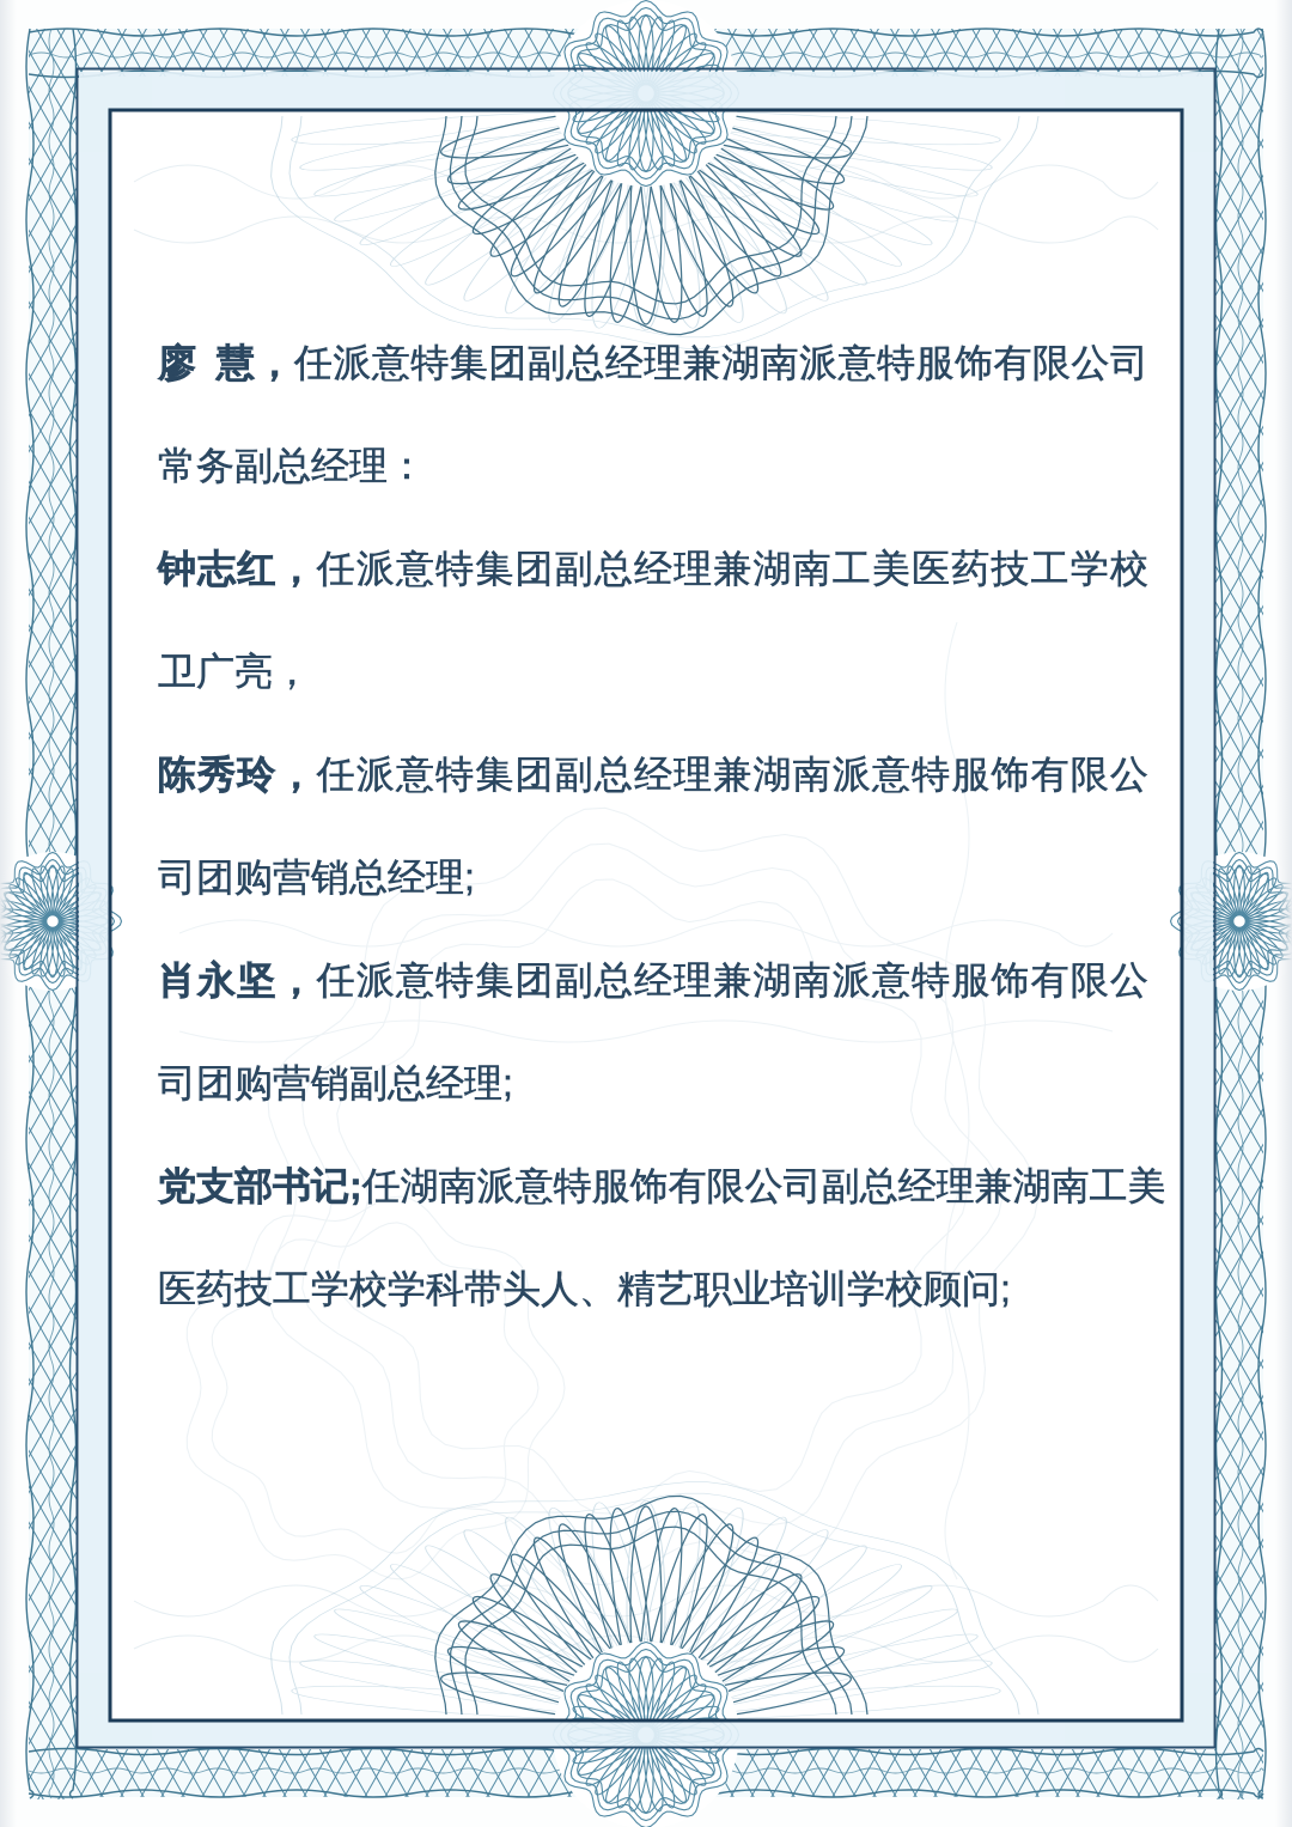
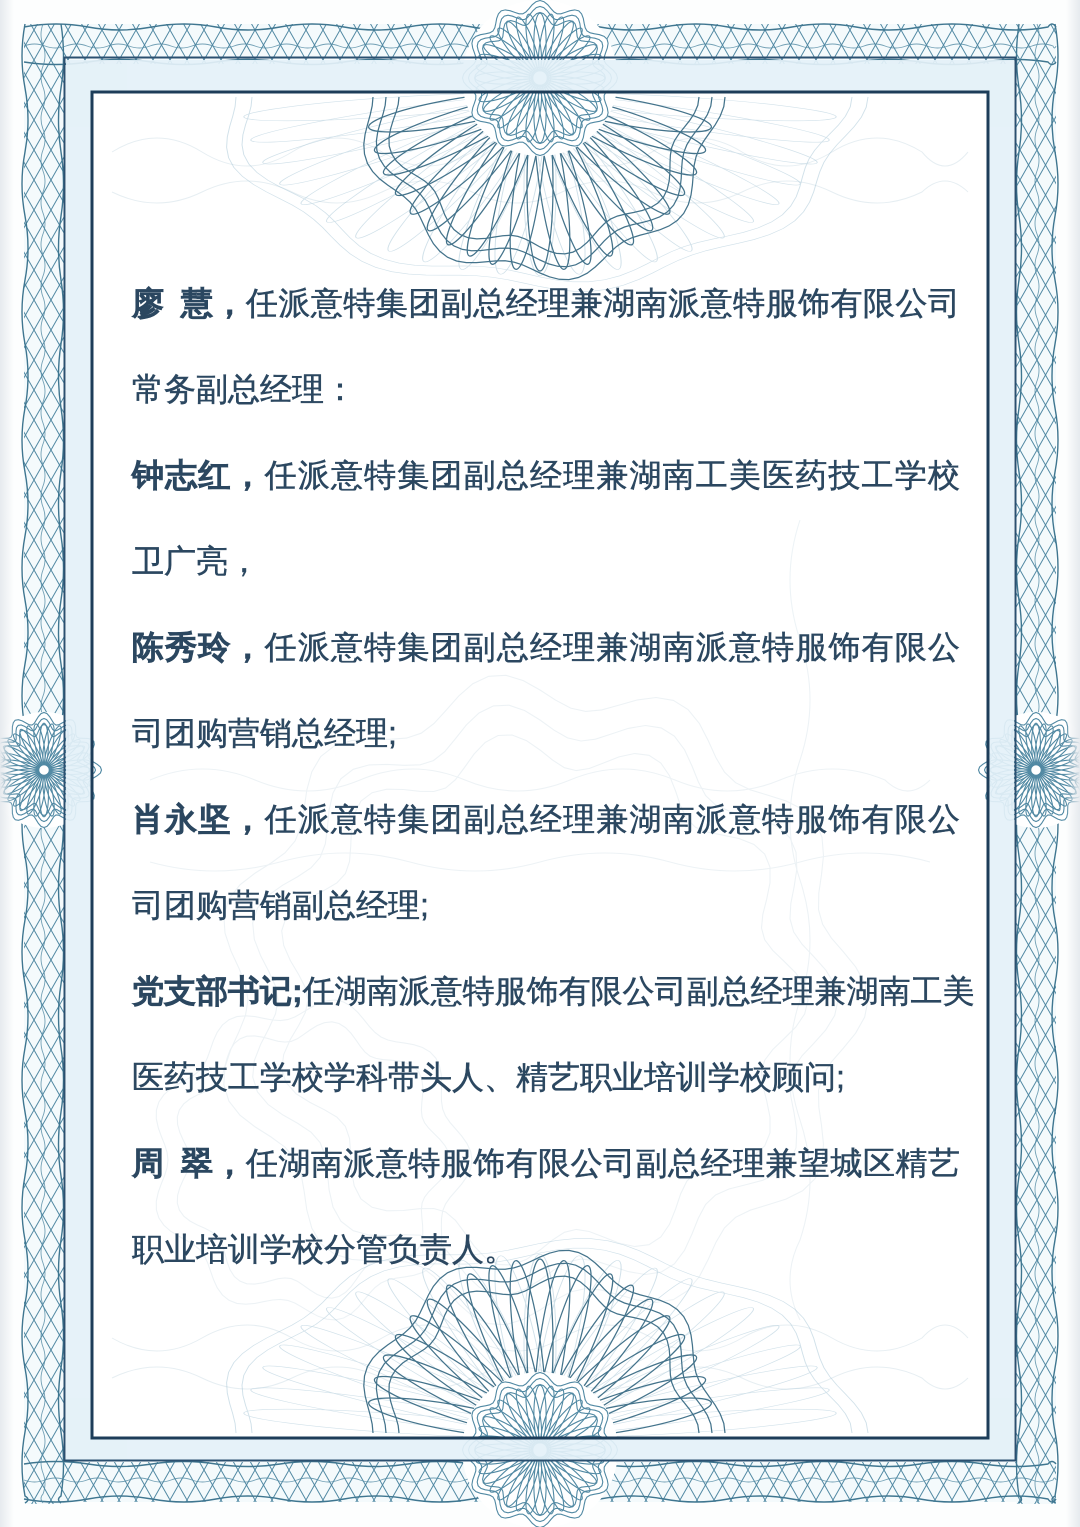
  廖 慧，任派意特集团副总经理兼湖南派意特服饰有限公司
  常务副总经理：
  钟志红，任派意特集团副总经理兼湖南工美医药技工学校
  卫广亮，
  陈秀玲，任派意特集团副总经理兼湖南派意特服饰有限公
  司团购营销总经理;
  肖永坚，任派意特集团副总经理兼湖南派意特服饰有限公
  司团购营销副总经理;
  党支部书记;任湖南派意特服饰有限公司副总经理兼湖南工美
  医药技工学校学科带头人、精艺职业培训学校顾问;
+ 周 翠，任湖南派意特服饰有限公司副总经理兼望城区精艺
+ 职业培训学校分管负责人。
